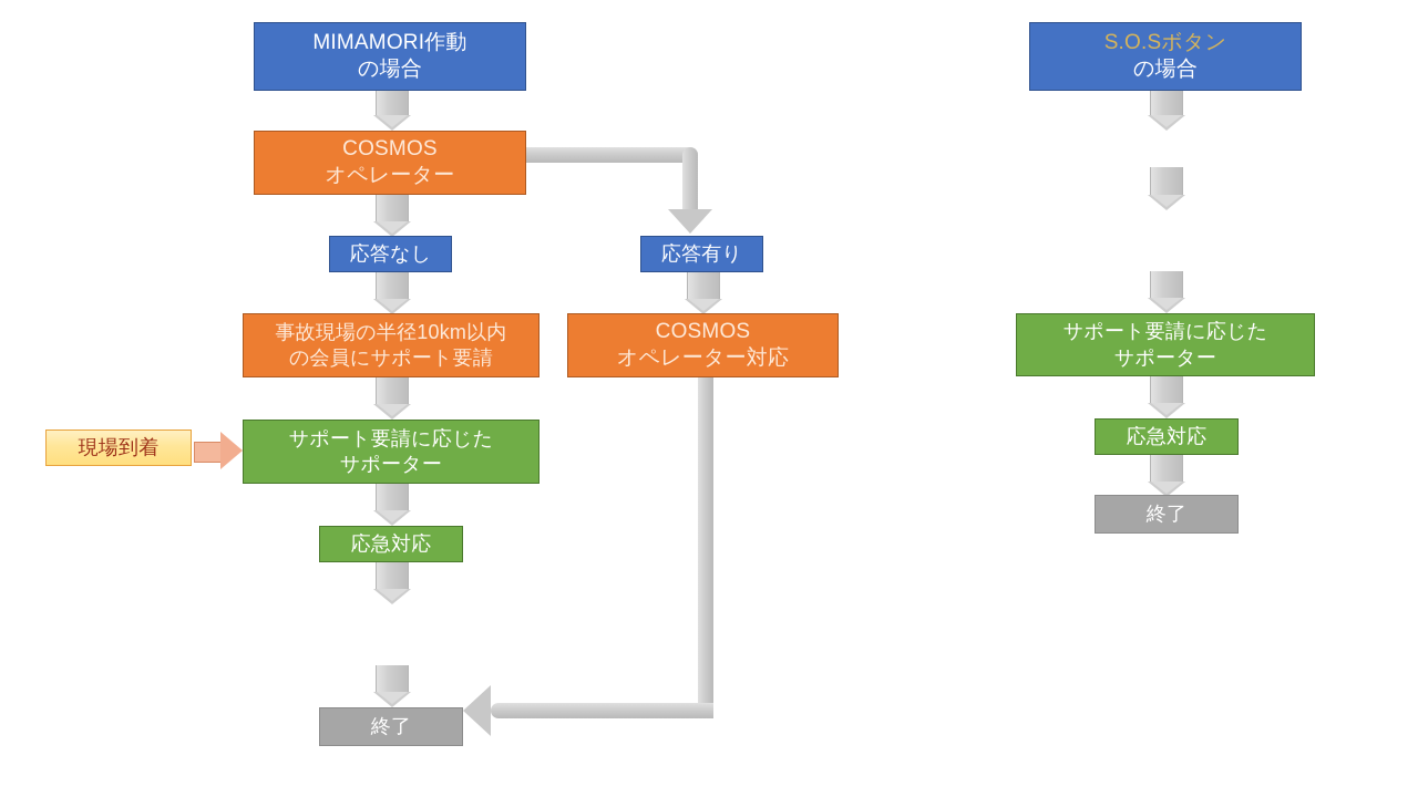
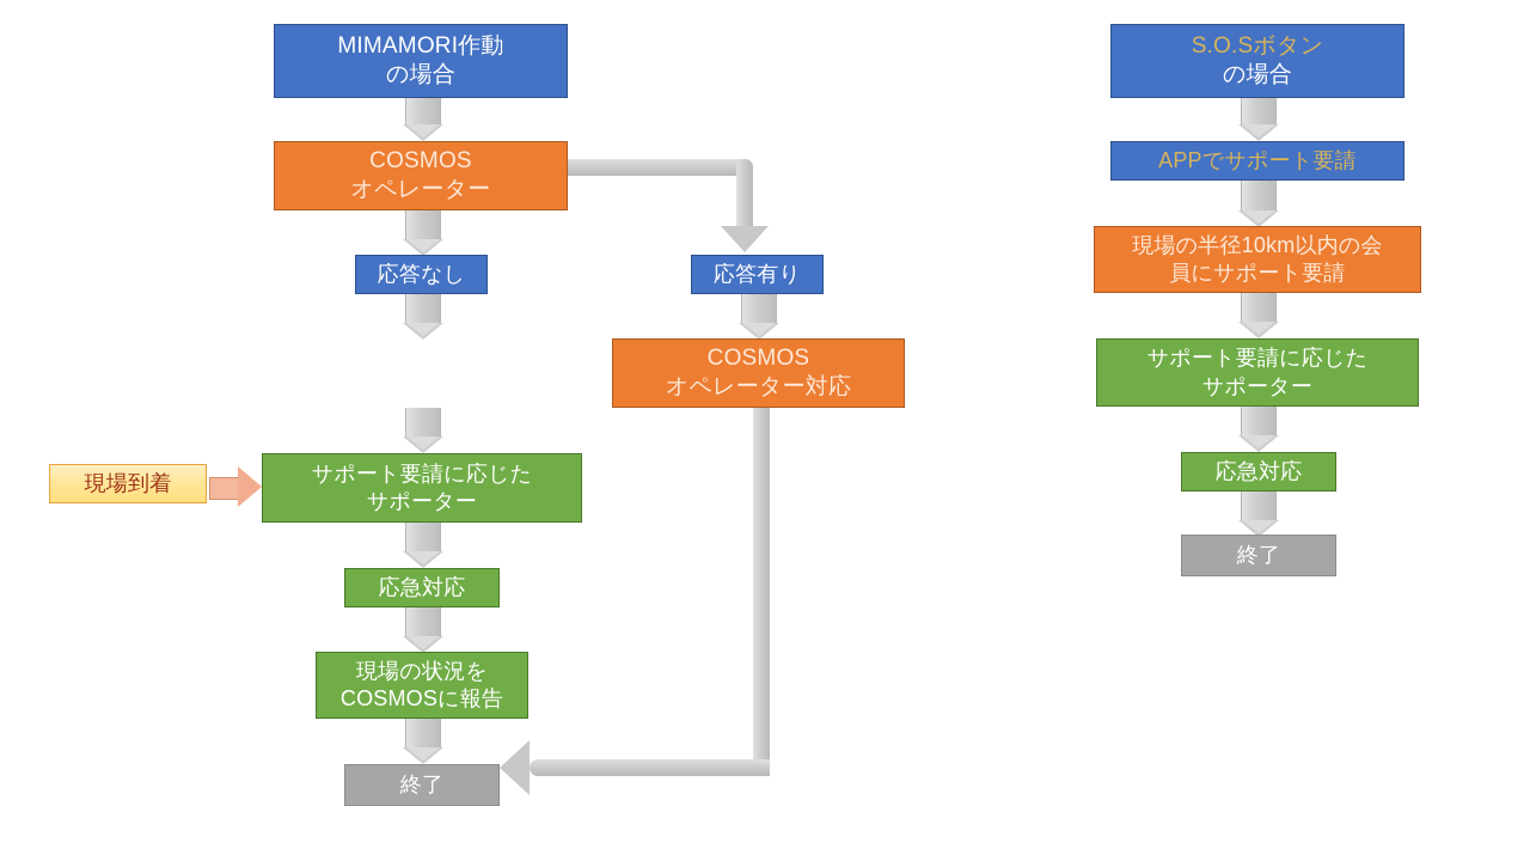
  MIMAMORI作動
  の場合
  COSMOS
  オペレーター
  応答なし
- 事故現場の半径10km以内
- の会員にサポート要請
  サポート要請に応じた
  サポーター
  現場到着
  応急対応
+ 現場の状況を
+ COSMOSに報告
  終了
  応答有り
  COSMOS
  オペレーター対応
  S.O.Sボタン
  の場合
+ APPでサポート要請
+ 現場の半径10km以内の会
+ 員にサポート要請
  サポート要請に応じた
  サポーター
  応急対応
  終了
